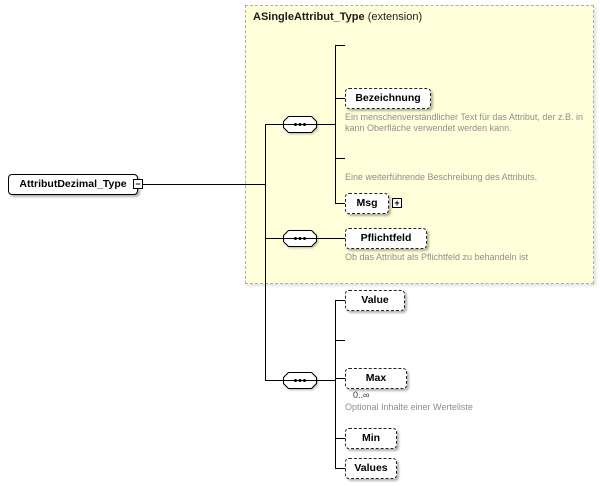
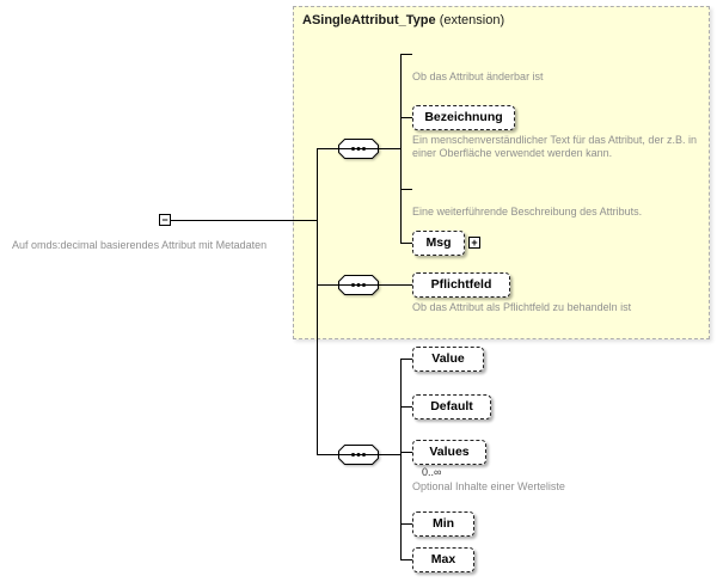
  ASingleAttribut_Type (extension)
- AttributDezimal_Type
  −
+ Auf omds:decimal basierendes Attribut mit Metadaten
+ Ob das Attribut änderbar ist
  Bezeichnung
- Ein menschenverständlicher Text für das Attribut, der z.B. in kann Oberfläche verwendet werden kann.
+ Ein menschenverständlicher Text für das Attribut, der z.B. in einer Oberfläche verwendet werden kann.
  Eine weiterführende Beschreibung des Attributs.
  Msg
  +
  Pflichtfeld
  Ob das Attribut als Pflichtfeld zu behandeln ist
  Value
+ Default
- Max
+ Values
  0..∞
  Optional Inhalte einer Werteliste
  Min
- Values
+ Max
